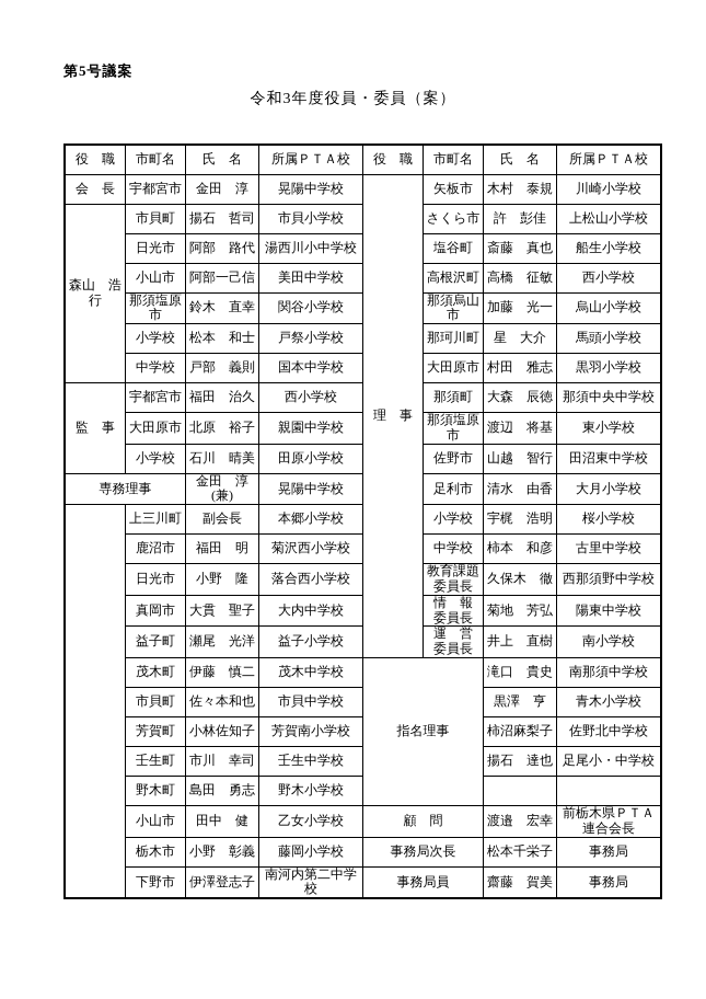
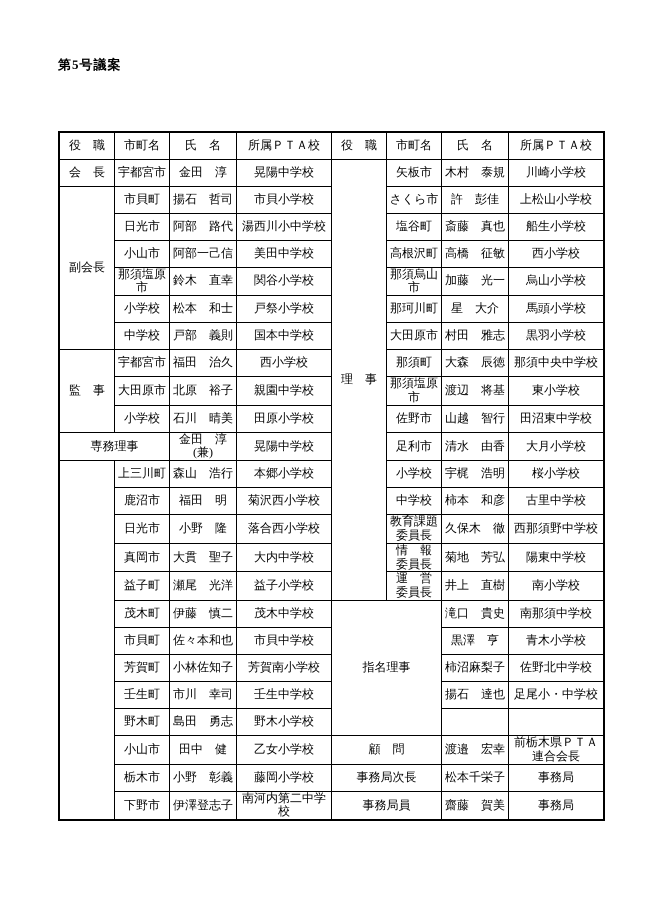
  第5号議案
- 令和3年度役員・委員（案）
  役 職	市町名	氏 名	所属ＰＴＡ校	役 職	市町名	氏 名	所属ＰＴＡ校
  会 長	宇都宮市	金田 淳	晃陽中学校	理 事	矢板市	木村 泰規	川崎小学校
- 森山 浩行	市貝町	揚石 哲司	市貝小学校	さくら市	許 彭佳	上松山小学校
+ 副会長	市貝町	揚石 哲司	市貝小学校	さくら市	許 彭佳	上松山小学校
  日光市	阿部 路代	湯西川小中学校	塩谷町	斎藤 真也	船生小学校
  小山市	阿部一己信	美田中学校	高根沢町	高橋 征敏	西小学校
  那須塩原市	鈴木 直幸	関谷小学校	那須烏山市	加藤 光一	烏山小学校
  小学校	松本 和士	戸祭小学校	那珂川町	星 大介	馬頭小学校
  中学校	戸部 義則	国本中学校	大田原市	村田 雅志	黒羽小学校
  監 事	宇都宮市	福田 治久	西小学校	那須町	大森 辰徳	那須中央中学校
  大田原市	北原 裕子	親園中学校	那須塩原市	渡辺 将基	東小学校
  小学校	石川 晴美	田原小学校	佐野市	山越 智行	田沼東中学校
  専務理事	金田 淳(兼)	晃陽中学校	足利市	清水 由香	大月小学校
- 	上三川町	副会長	本郷小学校	小学校	宇梶 浩明	桜小学校
+ 	上三川町	森山 浩行	本郷小学校	小学校	宇梶 浩明	桜小学校
  鹿沼市	福田 明	菊沢西小学校	中学校	柿本 和彦	古里中学校
  日光市	小野 隆	落合西小学校	教育課題 委員長	久保木 徹	西那須野中学校
  真岡市	大貫 聖子	大内中学校	情 報 委員長	菊地 芳弘	陽東中学校
  益子町	瀬尾 光洋	益子小学校	運 営 委員長	井上 直樹	南小学校
  茂木町	伊藤 慎二	茂木中学校	指名理事	滝口 貴史	南那須中学校
  市貝町	佐々本和也	市貝中学校	黒澤 亨	青木小学校
  芳賀町	小林佐知子	芳賀南小学校	柿沼麻梨子	佐野北中学校
  壬生町	市川 幸司	壬生中学校	揚石 達也	足尾小・中学校
  野木町	島田 勇志	野木小学校
  小山市	田中 健	乙女小学校	顧 問	渡邉 宏幸	前栃木県ＰＴＡ連合会長
  栃木市	小野 彰義	藤岡小学校	事務局次長	松本千栄子	事務局
  下野市	伊澤登志子	南河内第二中学校	事務局員	齋藤 賀美	事務局
